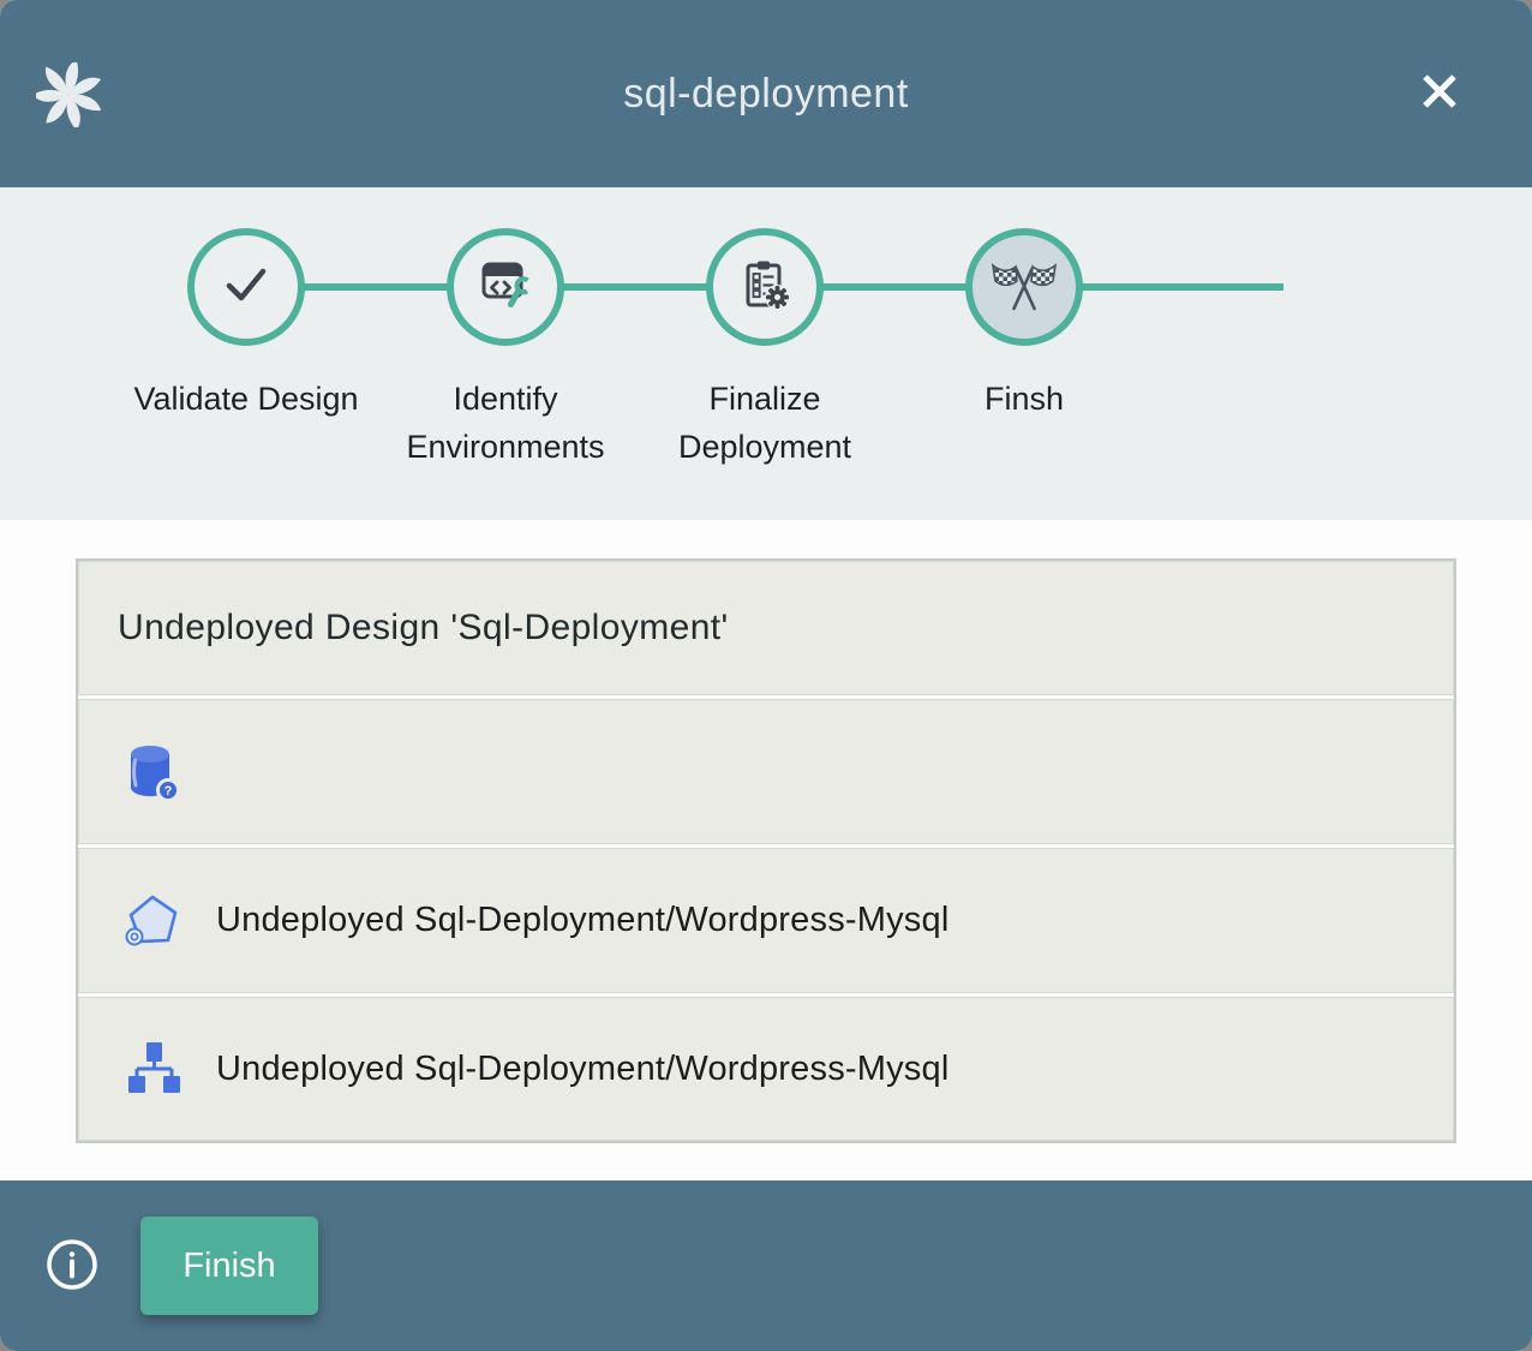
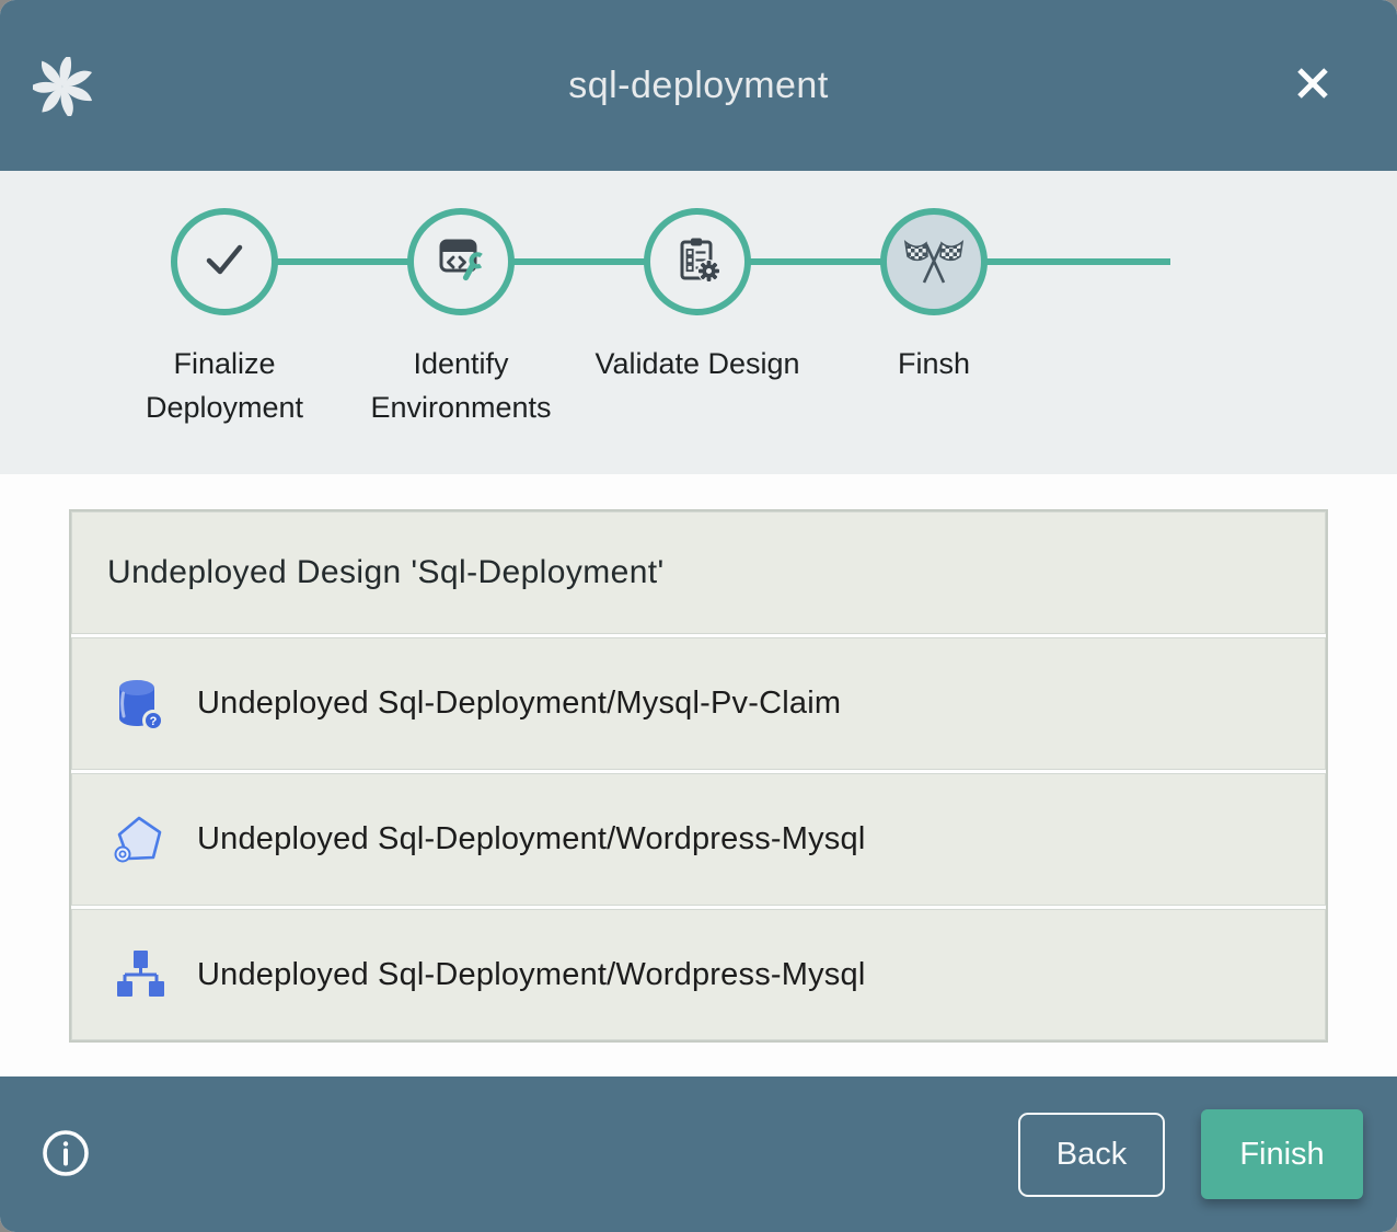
  sql-deployment
- Validate Design
+ Finalize Deployment
  Identify Environments
- Finalize Deployment
+ Validate Design
  Finsh
  Undeployed Design 'Sql-Deployment'
  ?
+ Undeployed Sql-Deployment/Mysql-Pv-Claim
  Undeployed Sql-Deployment/Wordpress-Mysql
  Undeployed Sql-Deployment/Wordpress-Mysql
+ Back
  Finish
